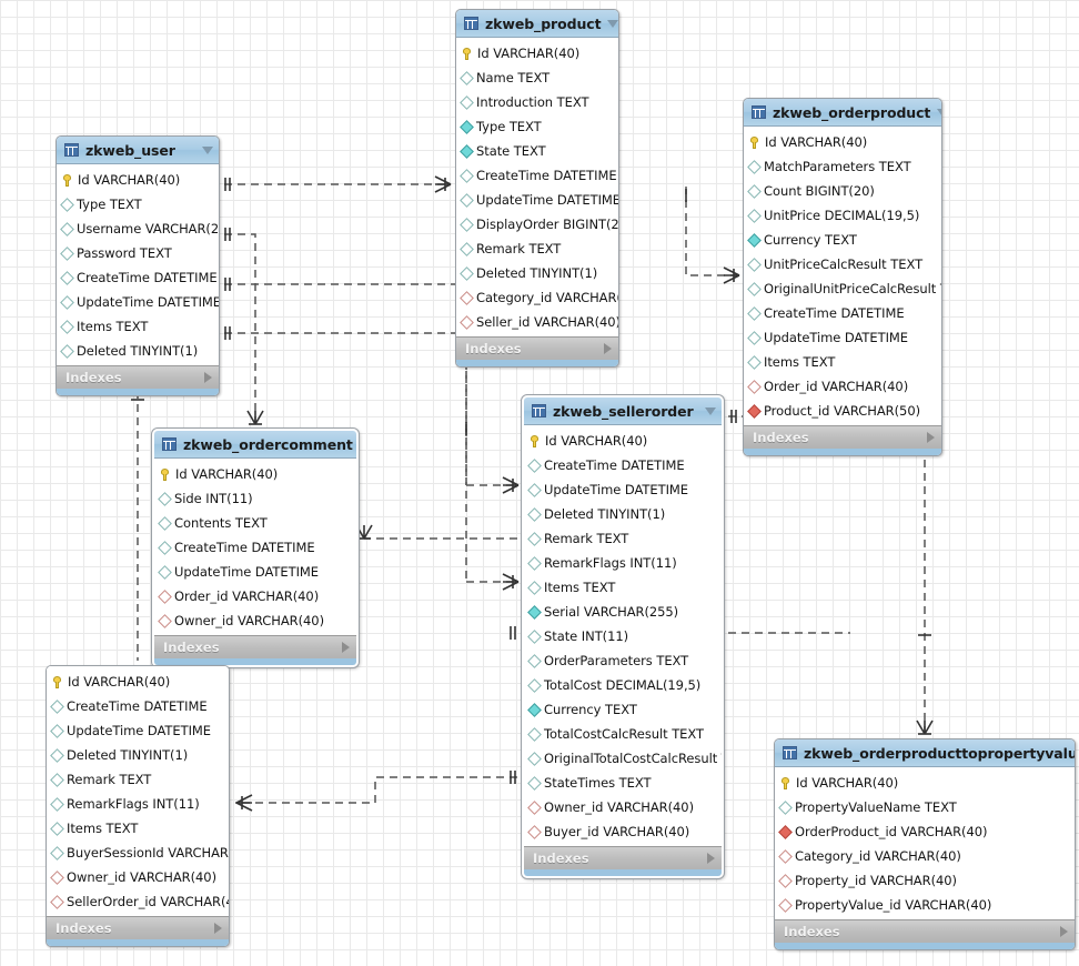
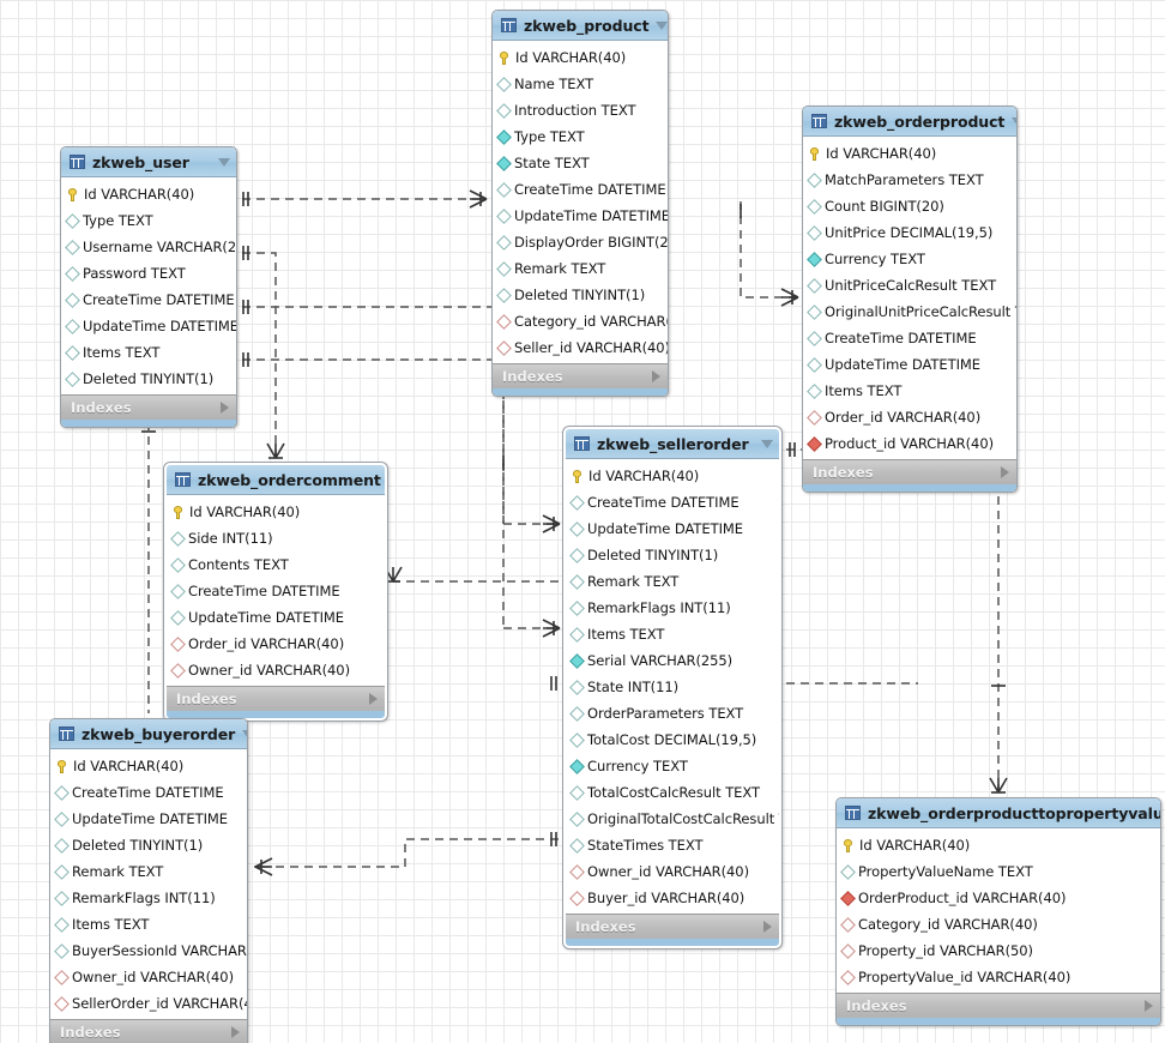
  zkweb_user
  Id VARCHAR(40)
  Type TEXT
  Username VARCHAR(2
  Password TEXT
  CreateTime DATETIME
  UpdateTime DATETIME
  Items TEXT
  Deleted TINYINT(1)
  Indexes
  zkweb_product
  Id VARCHAR(40)
  Name TEXT
  Introduction TEXT
  Type TEXT
  State TEXT
  CreateTime DATETIME
  UpdateTime DATETIME
  DisplayOrder BIGINT(2
  Remark TEXT
  Deleted TINYINT(1)
  Category_id VARCHAR
  Seller_id VARCHAR(40)
  Indexes
  zkweb_orderproduct
  Id VARCHAR(40)
  MatchParameters TEXT
  Count BIGINT(20)
  UnitPrice DECIMAL(19,5)
  Currency TEXT
  UnitPriceCalcResult TEXT
  OriginalUnitPriceCalcResult
  CreateTime DATETIME
  UpdateTime DATETIME
  Items TEXT
  Order_id VARCHAR(40)
- Product_id VARCHAR(50)
+ Product_id VARCHAR(40)
  Indexes
  zkweb_ordercomment
  Id VARCHAR(40)
  Side INT(11)
  Contents TEXT
  CreateTime DATETIME
  UpdateTime DATETIME
  Order_id VARCHAR(40)
  Owner_id VARCHAR(40)
  Indexes
  zkweb_sellerorder
  Id VARCHAR(40)
  CreateTime DATETIME
  UpdateTime DATETIME
  Deleted TINYINT(1)
  Remark TEXT
  RemarkFlags INT(11)
  Items TEXT
  Serial VARCHAR(255)
  State INT(11)
  OrderParameters TEXT
  TotalCost DECIMAL(19,5)
  Currency TEXT
  TotalCostCalcResult TEXT
  OriginalTotalCostCalcResult
  StateTimes TEXT
  Owner_id VARCHAR(40)
  Buyer_id VARCHAR(40)
  Indexes
+ zkweb_buyerorder
  Id VARCHAR(40)
  CreateTime DATETIME
  UpdateTime DATETIME
  Deleted TINYINT(1)
  Remark TEXT
  RemarkFlags INT(11)
  Items TEXT
  BuyerSessionId VARCHAR
  Owner_id VARCHAR(40)
  SellerOrder_id VARCHAR(
  Indexes
  zkweb_orderproducttopropertyvalu
  Id VARCHAR(40)
  PropertyValueName TEXT
  OrderProduct_id VARCHAR(40)
  Category_id VARCHAR(40)
- Property_id VARCHAR(40)
+ Property_id VARCHAR(50)
  PropertyValue_id VARCHAR(40)
  Indexes
